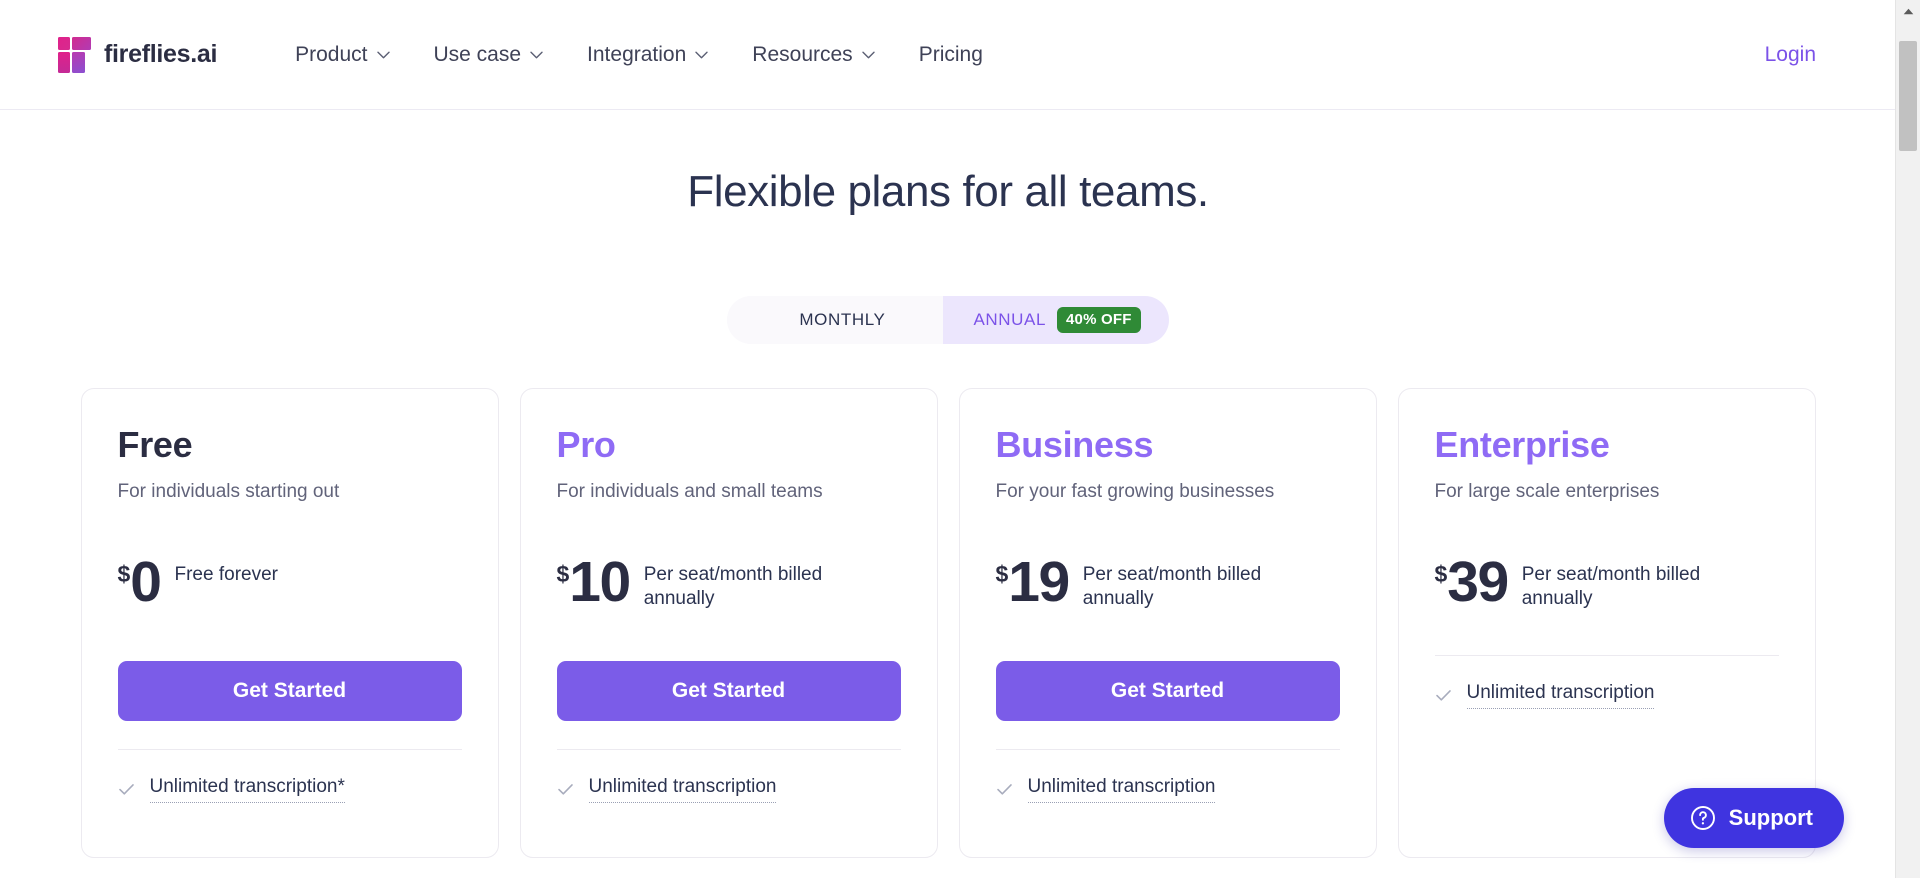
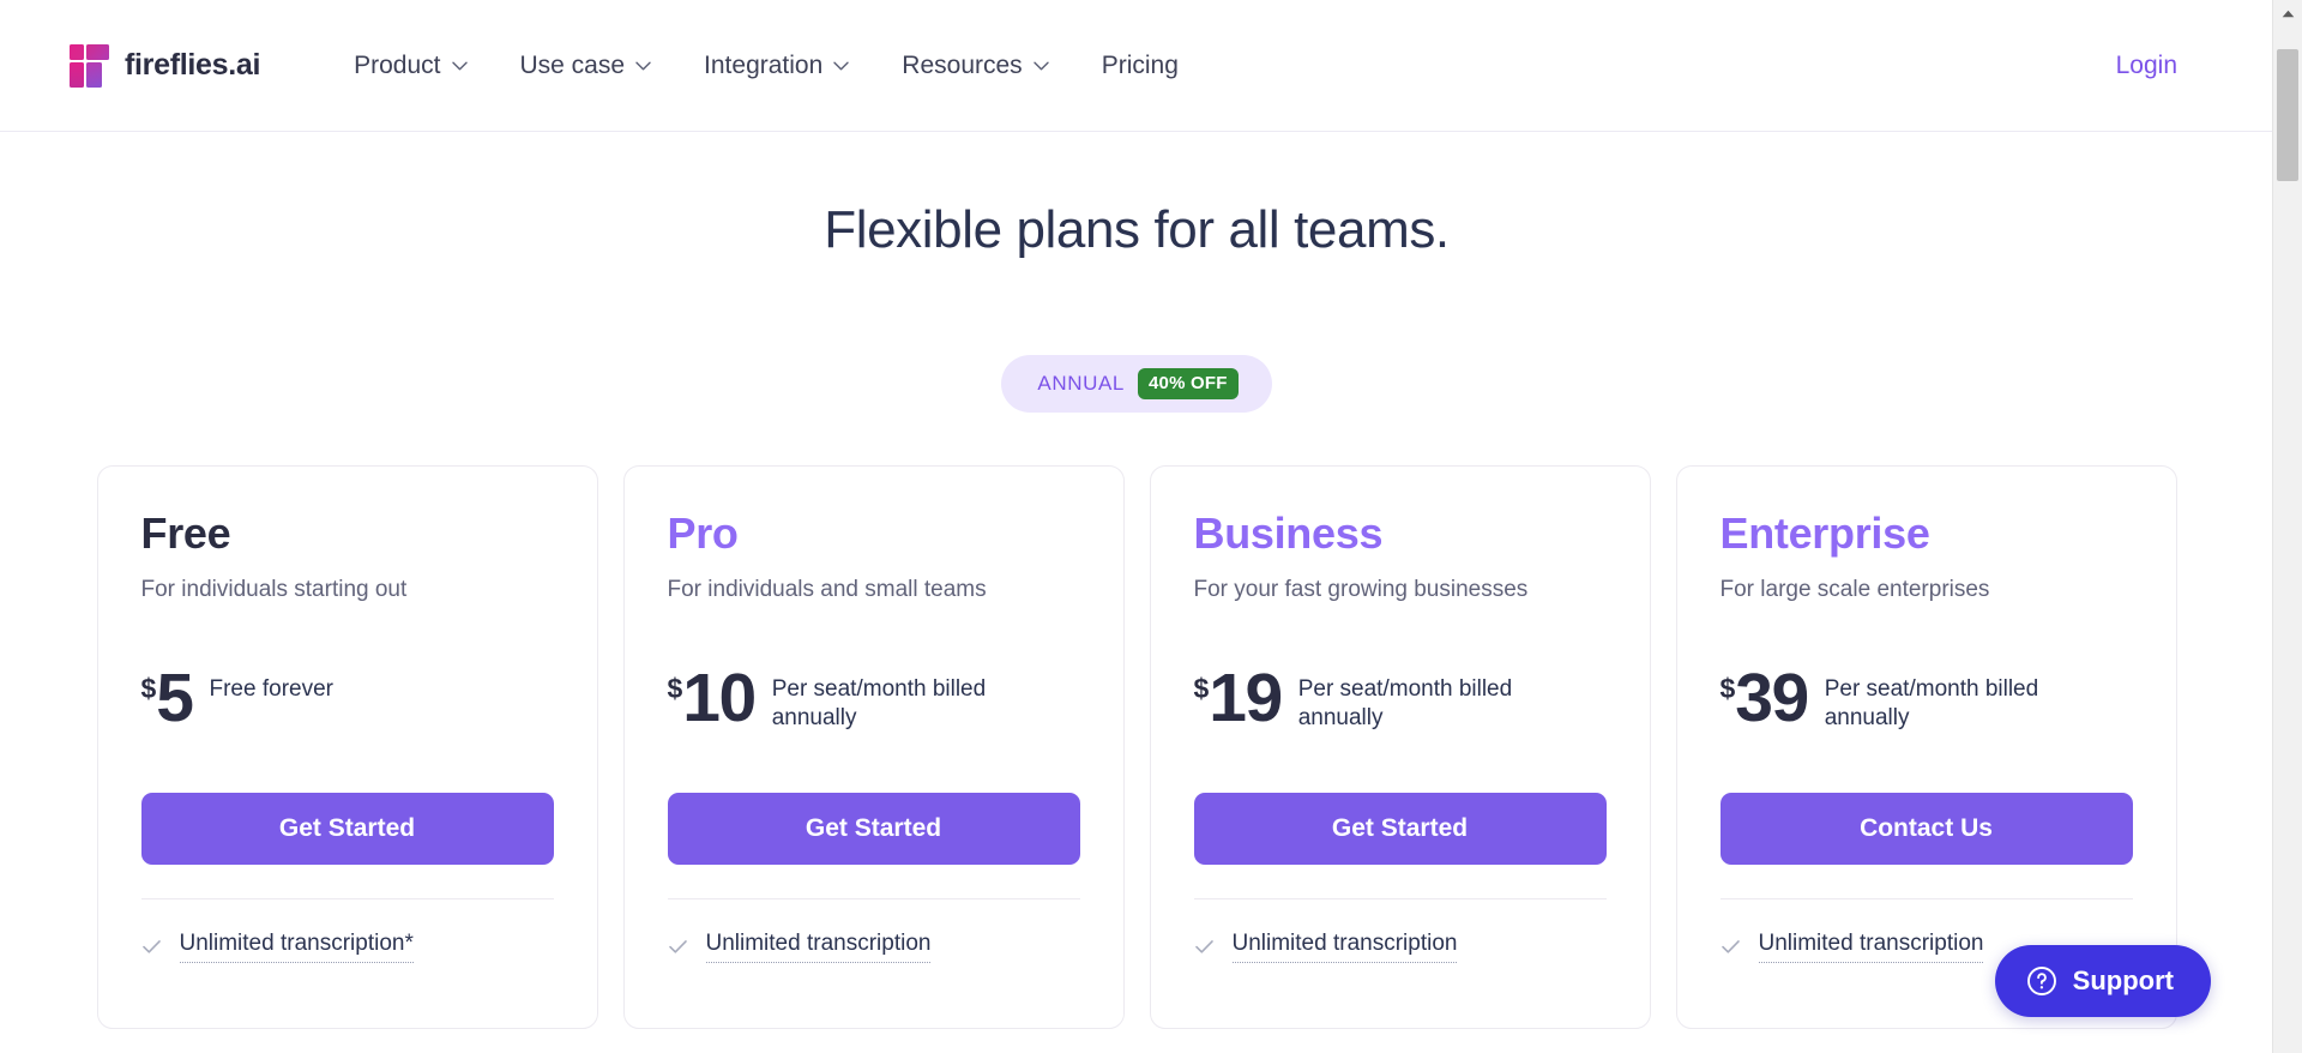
  fireflies.ai
  Product
  Use case
  Integration
  Resources
  Pricing
  Login
  Flexible plans for all teams.
- MONTHLY
  ANNUAL
  40% OFF
  Free
  For individuals starting out
  $
- 0
+ 5
  Free forever
  Get Started
  Unlimited transcription*
  Pro
  For individuals and small teams
  $
  10
  Per seat/month billed annually
  Get Started
  Unlimited transcription
  Business
  For your fast growing businesses
  $
  19
  Per seat/month billed annually
  Get Started
  Unlimited transcription
  Enterprise
  For large scale enterprises
  $
  39
  Per seat/month billed annually
+ Contact Us
  Unlimited transcription
  Support
